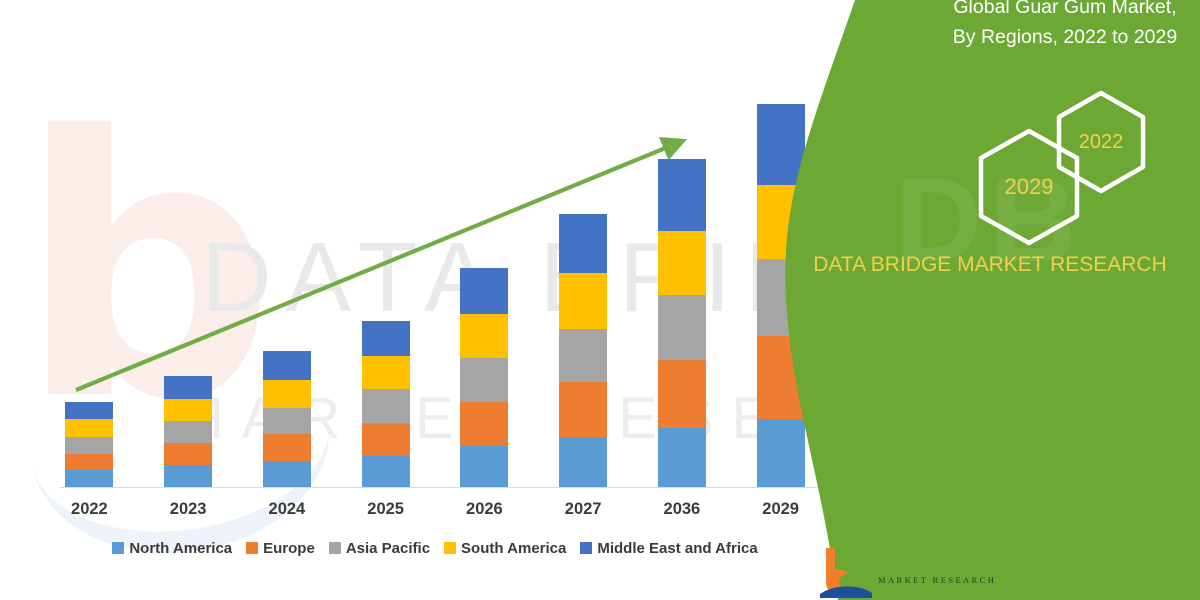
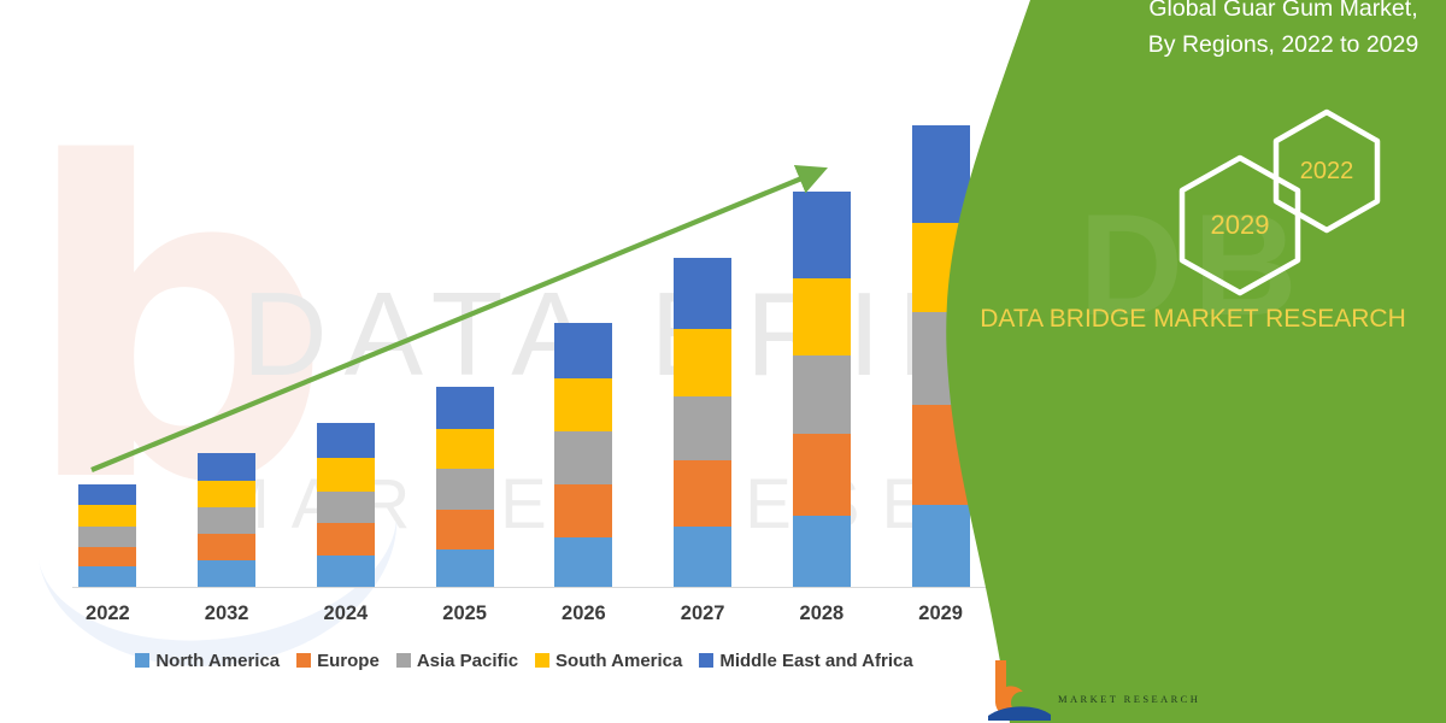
  b
  2022
- 2023
+ 2032
  2024
  2025
  2026
  2027
- 2036
+ 2028
  2029
  North America
  Europe
  Asia Pacific
  South America
  Middle East and Africa
  DB
  Global Guar Gum Market, By Regions, 2022 to 2029
  2029
  2022
  DATA BRIDGE MARKET RESEARCH
  MARKET RESEARCH
